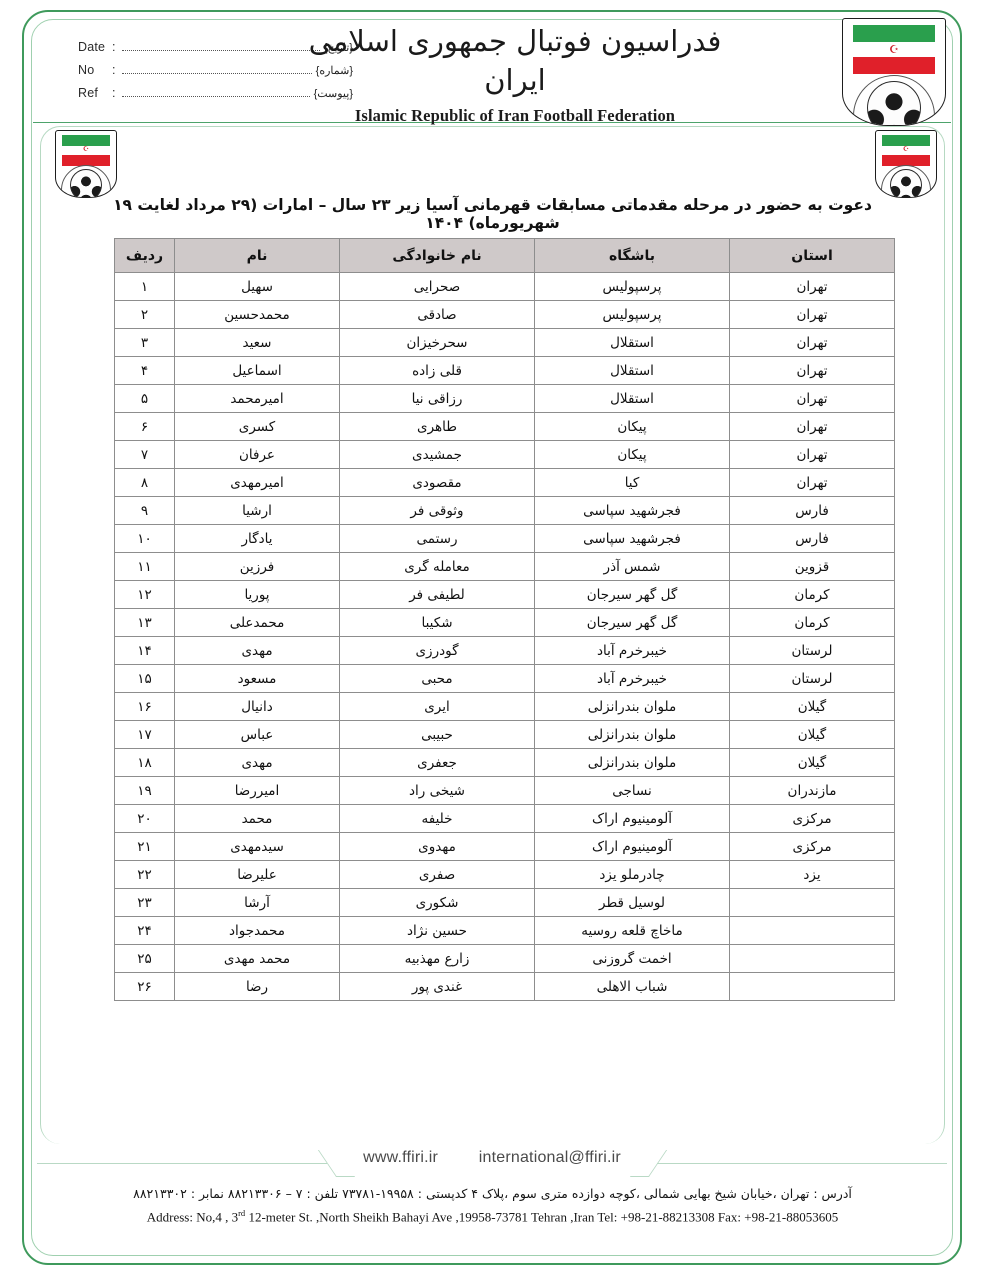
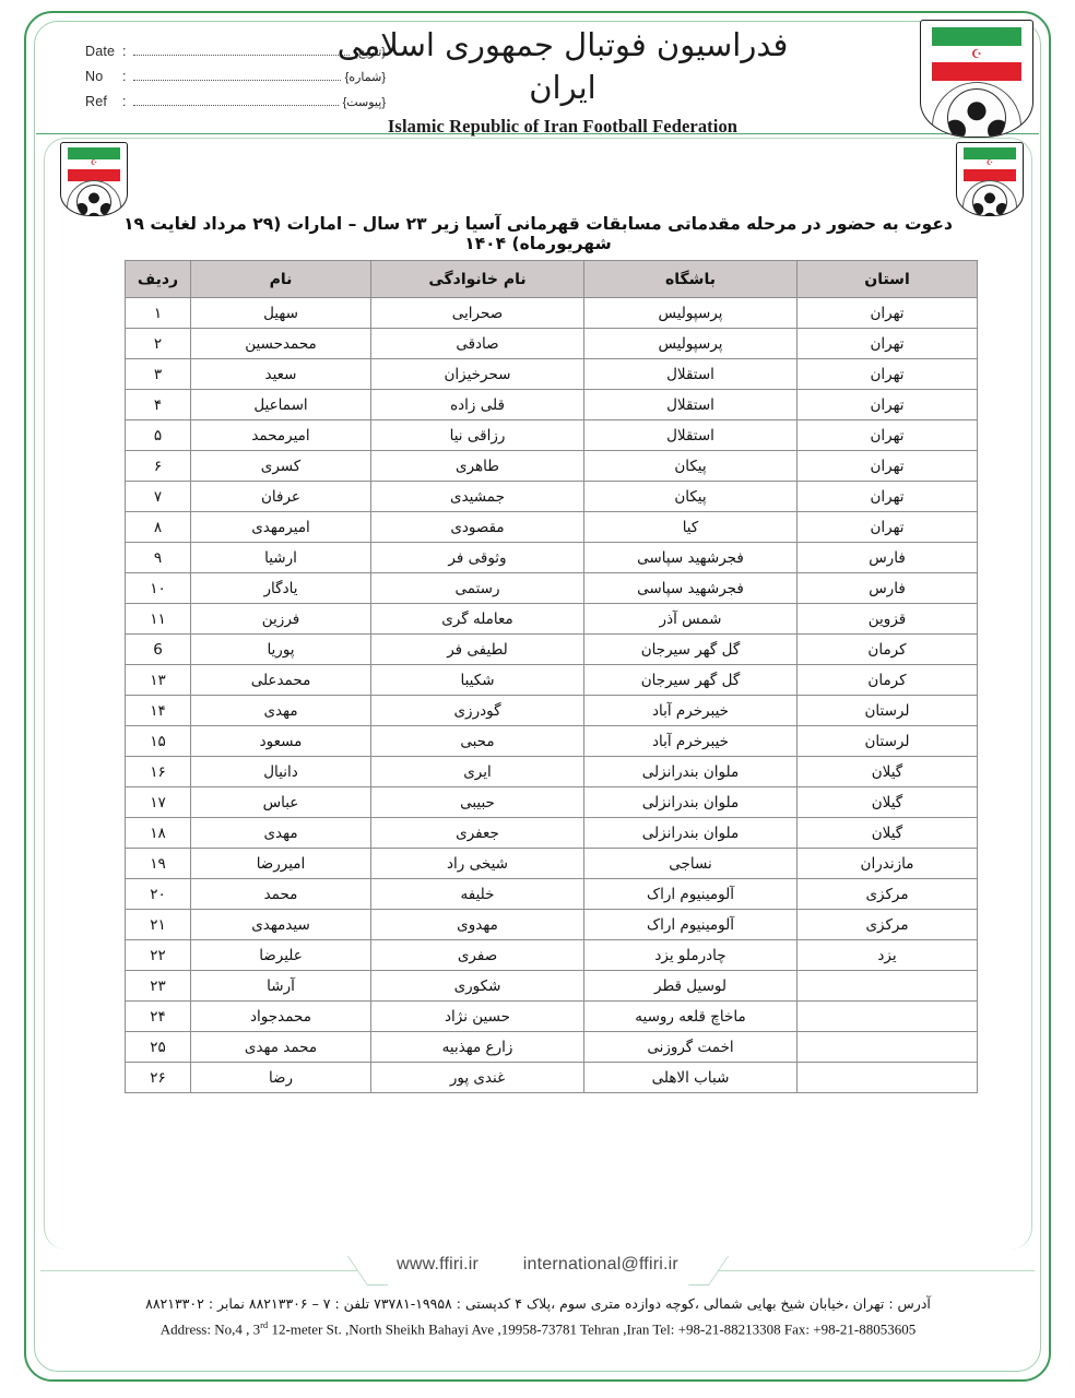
  Date
  :
  {تاریخ}
  No
  :
  {شماره}
  Ref
  :
  {پیوست}
  فدراسیون فوتبال جمهوری اسلامی ایران
  Islamic Republic of Iran Football Federation
  ☪
  ☪
  ☪
  دعوت به حضور در مرحله مقدماتی مسابقات قهرمانی آسیا زیر ۲۳ سال – امارات (۲۹ مرداد لغایت ۱۹ شهریورماه) ۱۴۰۴
  استان	باشگاه	نام خانوادگی	نام	ردیف
  تهران	پرسپولیس	صحرایی	سهیل	۱
  تهران	پرسپولیس	صادقی	محمدحسین	۲
  تهران	استقلال	سحرخیزان	سعید	۳
  تهران	استقلال	قلی زاده	اسماعیل	۴
  تهران	استقلال	رزاقی نیا	امیرمحمد	۵
  تهران	پیکان	طاهری	کسری	۶
  تهران	پیکان	جمشیدی	عرفان	۷
  تهران	کیا	مقصودی	امیرمهدی	۸
  فارس	فجرشهید سپاسی	وثوقی فر	ارشیا	۹
  فارس	فجرشهید سپاسی	رستمی	یادگار	۱۰
  قزوین	شمس آذر	معامله گری	فرزین	۱۱
- کرمان	گل گهر سیرجان	لطیفی فر	پوریا	۱۲
+ کرمان	گل گهر سیرجان	لطیفی فر	پوریا	6
  کرمان	گل گهر سیرجان	شکیبا	محمدعلی	۱۳
  لرستان	خیبرخرم آباد	گودرزی	مهدی	۱۴
  لرستان	خیبرخرم آباد	محبی	مسعود	۱۵
  گیلان	ملوان بندرانزلی	ایری	دانیال	۱۶
  گیلان	ملوان بندرانزلی	حبیبی	عباس	۱۷
  گیلان	ملوان بندرانزلی	جعفری	مهدی	۱۸
  مازندران	نساجی	شیخی راد	امیررضا	۱۹
  مرکزی	آلومینیوم اراک	خلیفه	محمد	۲۰
  مرکزی	آلومینیوم اراک	مهدوی	سیدمهدی	۲۱
  یزد	چادرملو یزد	صفری	علیرضا	۲۲
  	لوسیل قطر	شکوری	آرشا	۲۳
  	ماخاچ قلعه روسیه	حسین نژاد	محمدجواد	۲۴
  	اخمت گروزنی	زارع مهذبیه	محمد مهدی	۲۵
  	شباب الاهلی	غندی پور	رضا	۲۶
  www.ffiri.ir international@ffiri.ir
  آدرس : تهران ،خیابان شیخ بهایی شمالی ،کوچه دوازده متری سوم ،پلاک ۴ کدپستی : ۱۹۹۵۸-۷۳۷۸۱ تلفن : ۷ – ۸۸۲۱۳۳۰۶ نمابر : ۸۸۲۱۳۳۰۲
  Address: No,4 , 3rd 12-meter St. ,North Sheikh Bahayi Ave ,19958-73781 Tehran ,Iran Tel: +98-21-88213308 Fax: +98-21-88053605
